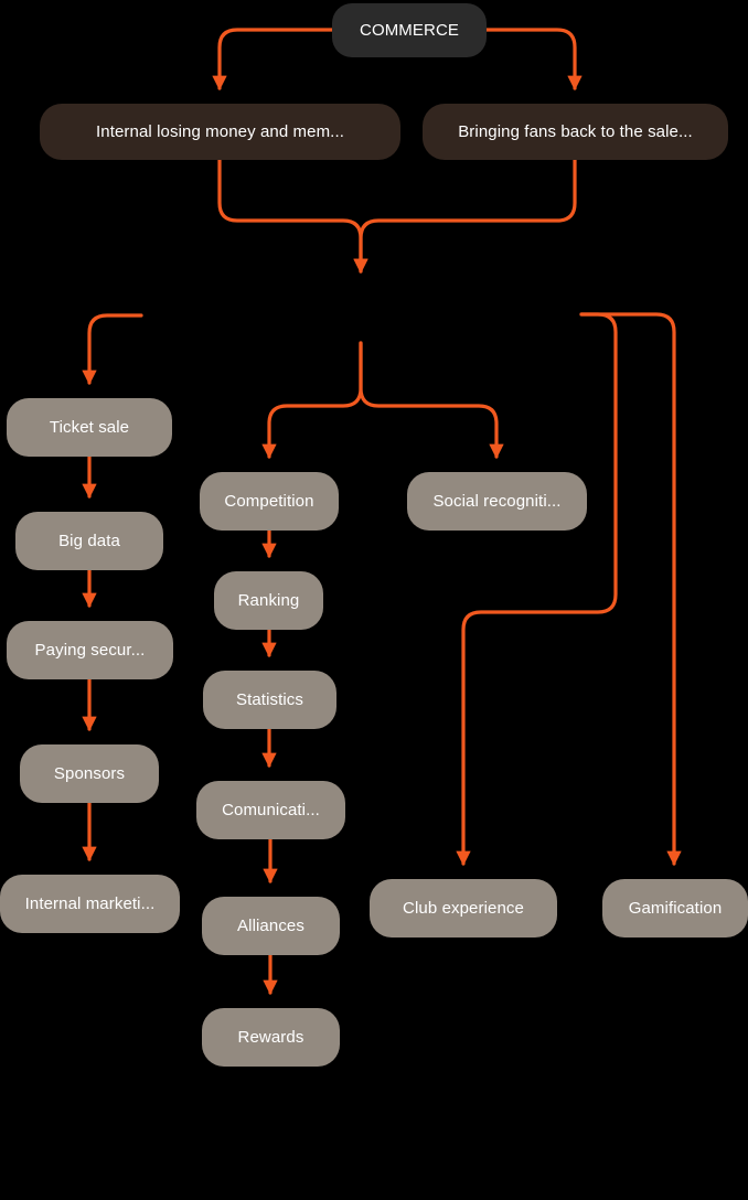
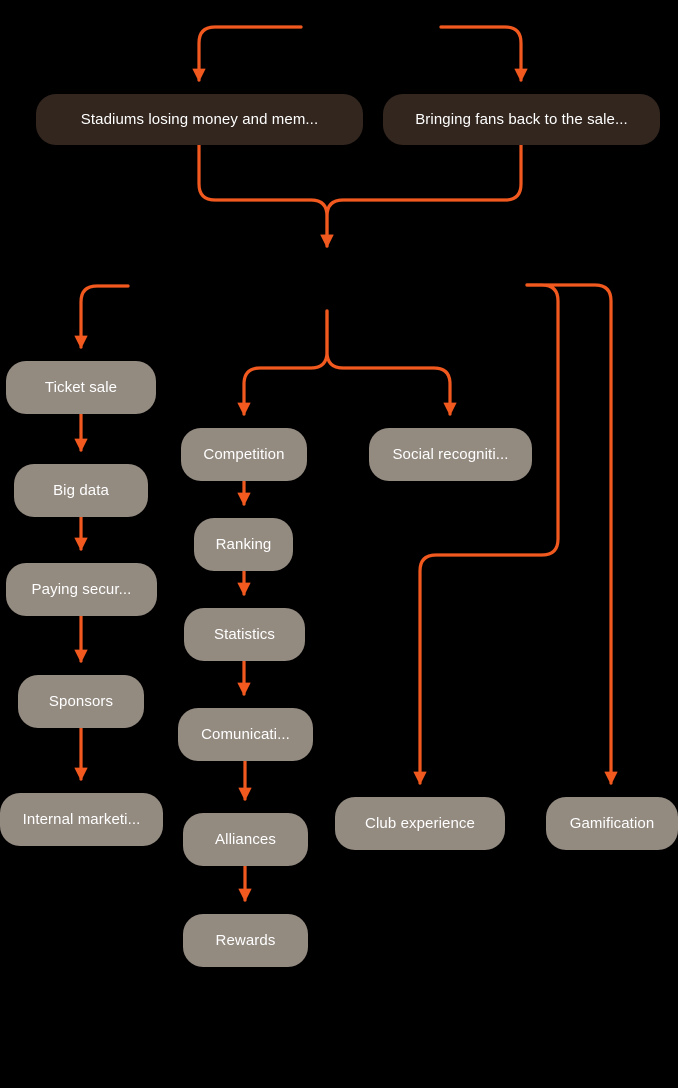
- COMMERCE
- Internal losing money and mem...
+ Stadiums losing money and mem...
  Bringing fans back to the sale...
  Ticket sale
  Big data
  Paying secur...
  Sponsors
  Internal marketi...
  Competition
  Ranking
  Statistics
  Comunicati...
  Alliances
  Rewards
  Social recogniti...
  Club experience
  Gamification
